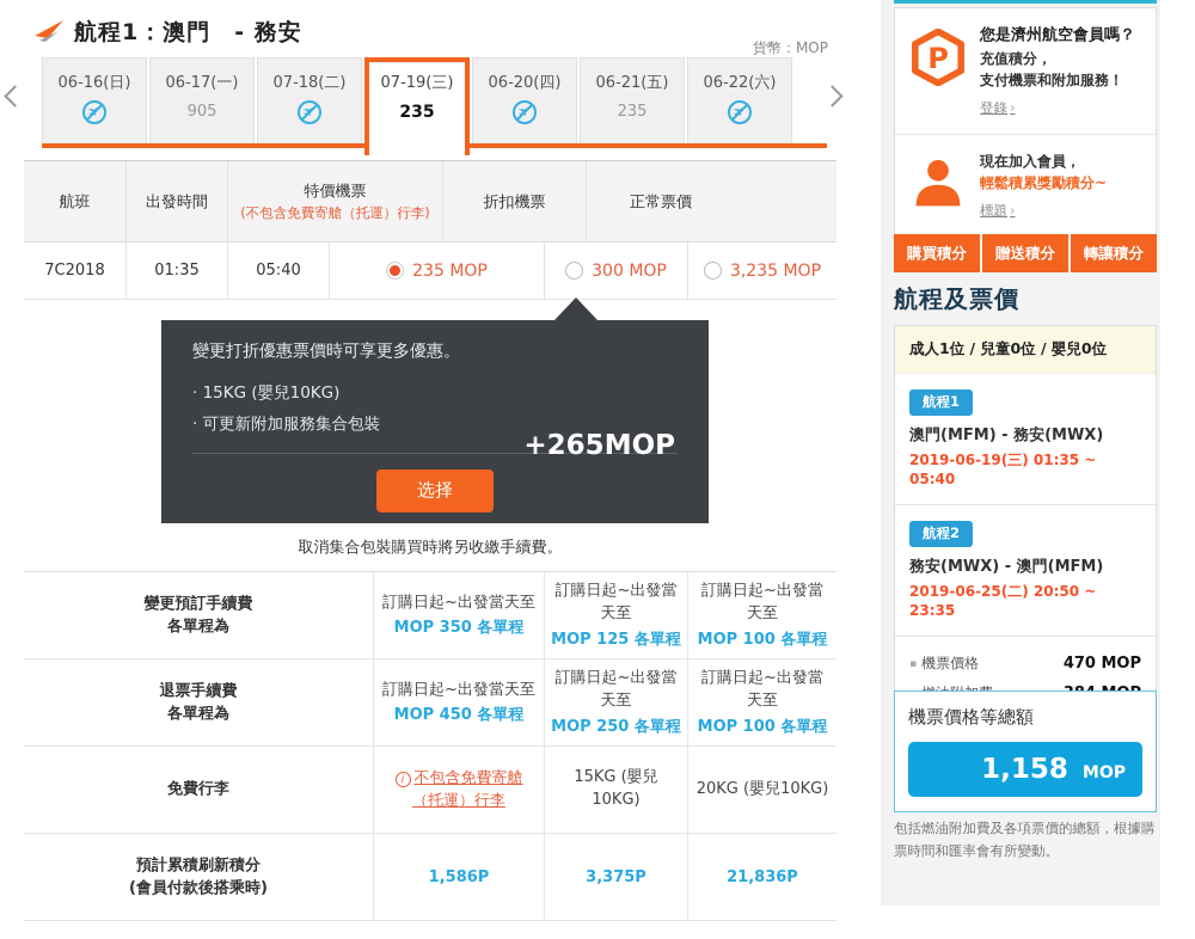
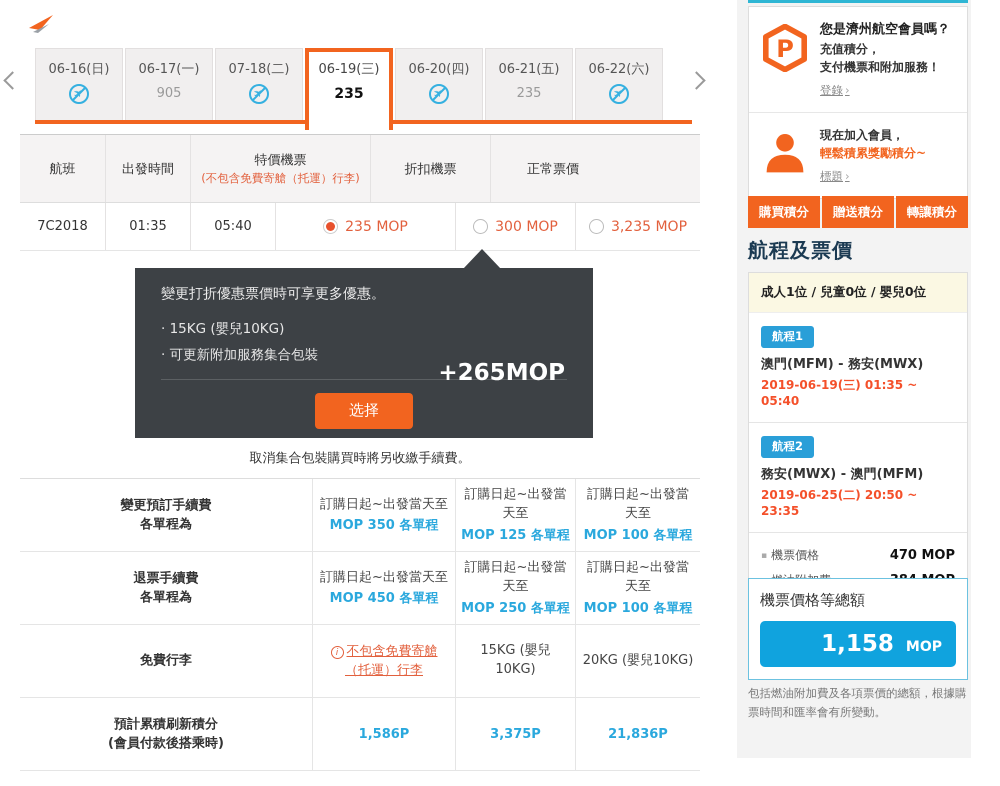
- 航程1：澳門 - 務安
- 貨幣：MOP
  06-16(日)
  06-17(一)
  905
  07-18(二)
- 07-19(三)
+ 06-19(三)
  235
  06-20(四)
  06-21(五)
  235
  06-22(六)
  航班
  出發時間
  特價機票
  (不包含免費寄艙（托運）行李)
  折扣機票
  正常票價
  7C2018
  01:35
  05:40
  235 MOP
  300 MOP
  3,235 MOP
  變更打折優惠票價時可享更多優惠。
  · 15KG (嬰兒10KG)
  · 可更新附加服務集合包裝
  +265MOP
  选择
  取消集合包裝購買時將另收繳手續費。
  變更預訂手續費
  各單程為
  訂購日起~出發當天至
  MOP 350 各單程
  訂購日起~出發當天至
  MOP 125 各單程
  訂購日起~出發當天至
  MOP 100 各單程
  退票手續費
  各單程為
  訂購日起~出發當天至
  MOP 450 各單程
  訂購日起~出發當天至
  MOP 250 各單程
  訂購日起~出發當天至
  MOP 100 各單程
  免費行李
  i 不包含免費寄艙（托運）行李
  15KG (嬰兒10KG)
  20KG (嬰兒10KG)
  預計累積刷新積分
  (會員付款後搭乘時)
  1,586P
  3,375P
  21,836P
  P
  您是濟州航空會員嗎？
  充值積分，
  支付機票和附加服務！
  登錄 ›
  現在加入會員，
  輕鬆積累獎勵積分~
  標題 ›
  購買積分
  贈送積分
  轉讓積分
  航程及票價
  成人1位 / 兒童0位 / 嬰兒0位
  航程1
  澳門(MFM) - 務安(MWX)
  2019-06-19(三) 01:35 ~ 05:40
  航程2
  務安(MWX) - 澳門(MFM)
  2019-06-25(二) 20:50 ~ 23:35
  機票價格
  470 MOP
  機票價格等總額
  1,158
  MOP
  包括燃油附加費及各項票價的總額，根據購票時間和匯率會有所變動。
